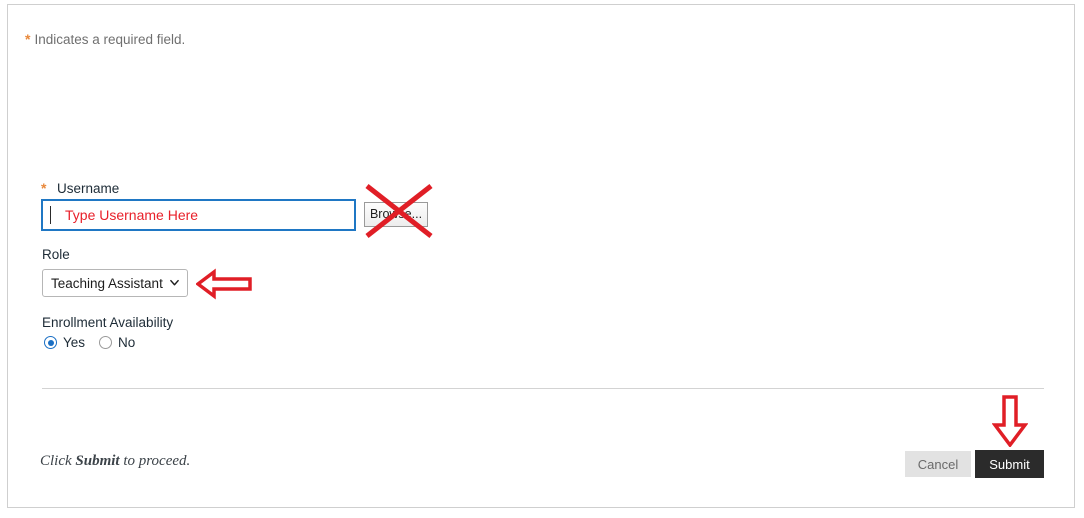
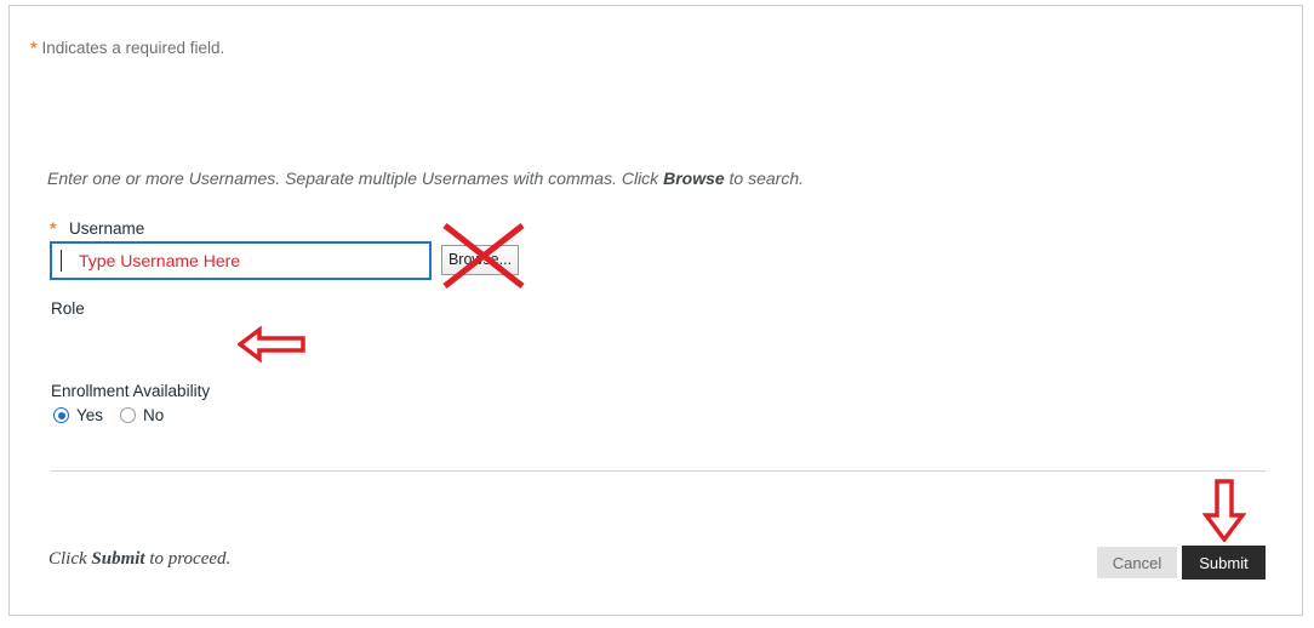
  * Indicates a required field.
+ Enter one or more Usernames. Separate multiple Usernames with commas. Click Browse to search.
  *
  Username
  Type Username Here
  Broe...
  Role
- Teaching Assistant
  Enrollment Availability
  Yes
  No
  Click Submit to proceed.
  Cancel
  Submit
